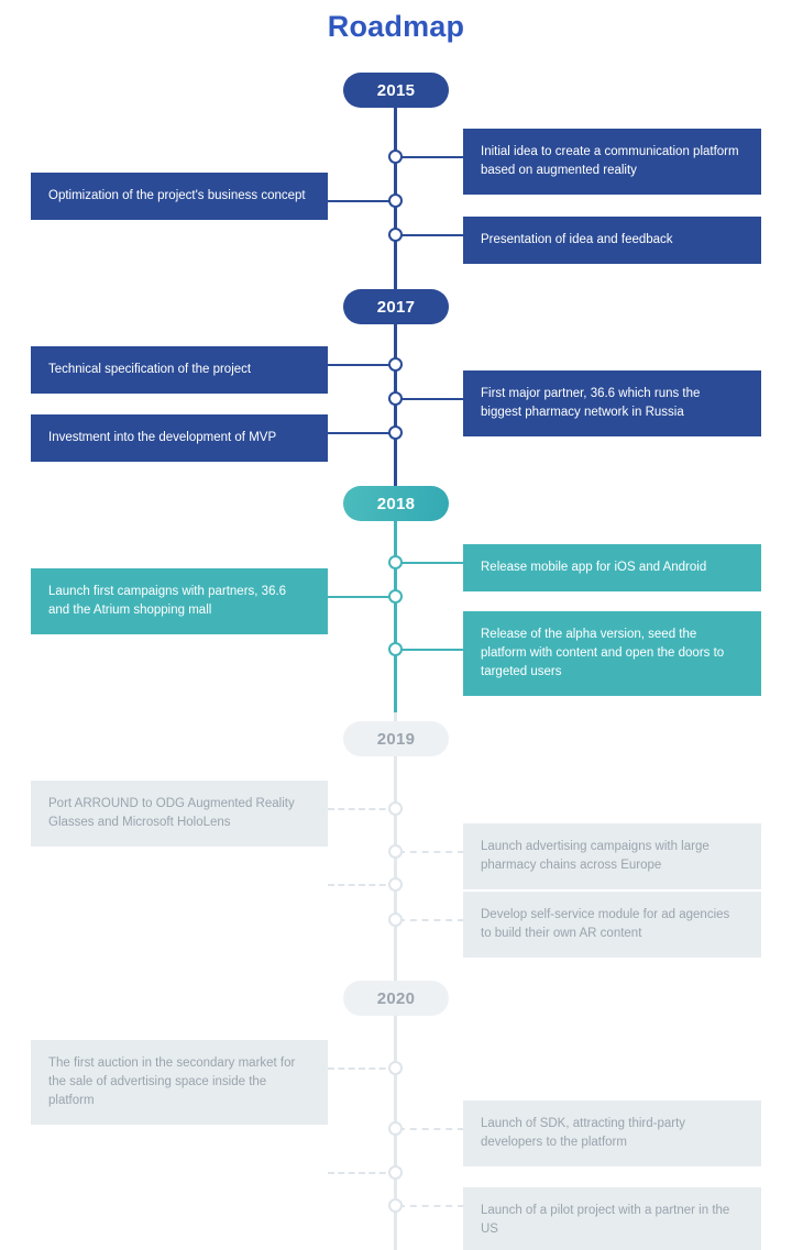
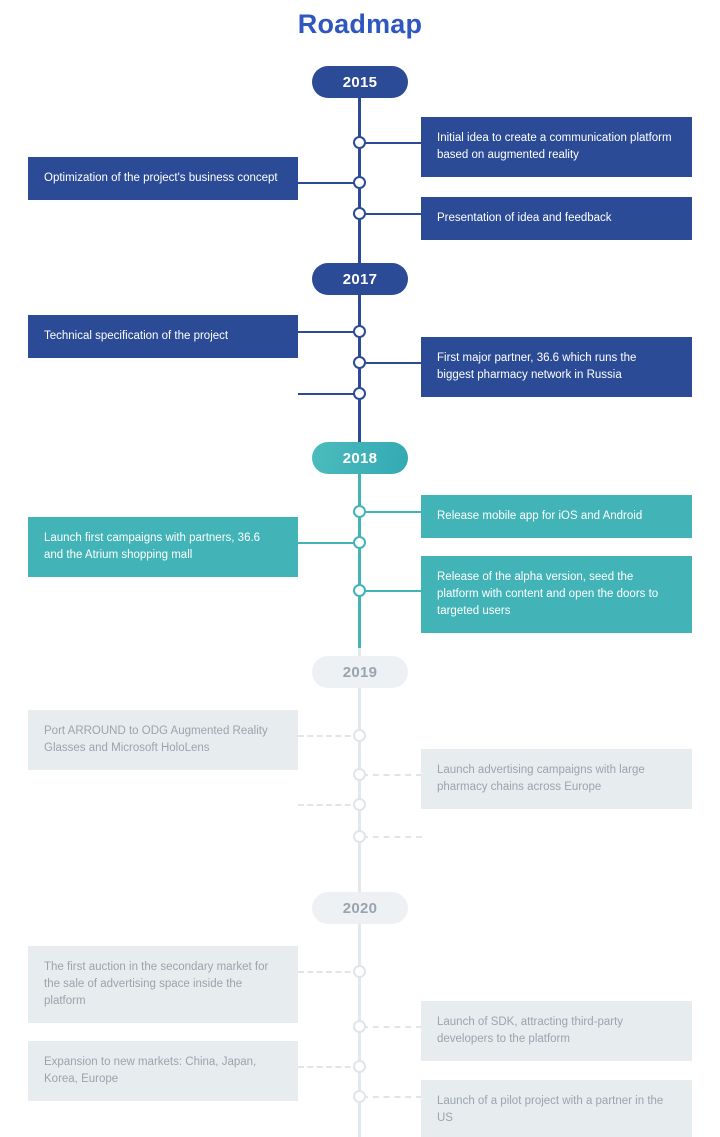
  Roadmap
  2015
  2017
  2018
  2019
  2020
  Initial idea to create a communication platform based on augmented reality
  Optimization of the project's business concept
  Presentation of idea and feedback
  Technical specification of the project
  First major partner, 36.6 which runs the biggest pharmacy network in Russia
- Investment into the development of MVP
  Release mobile app for iOS and Android
  Launch first campaigns with partners, 36.6 and the Atrium shopping mall
  Release of the alpha version, seed the platform with content and open the doors to targeted users
  Port ARROUND to ODG Augmented Reality Glasses and Microsoft HoloLens
  Launch advertising campaigns with large pharmacy chains across Europe
- Develop self-service module for ad agencies to build their own AR content
  The first auction in the secondary market for the sale of advertising space inside the platform
  Launch of SDK, attracting third-party developers to the platform
+ Expansion to new markets: China, Japan, Korea, Europe
  Launch of a pilot project with a partner in the US
